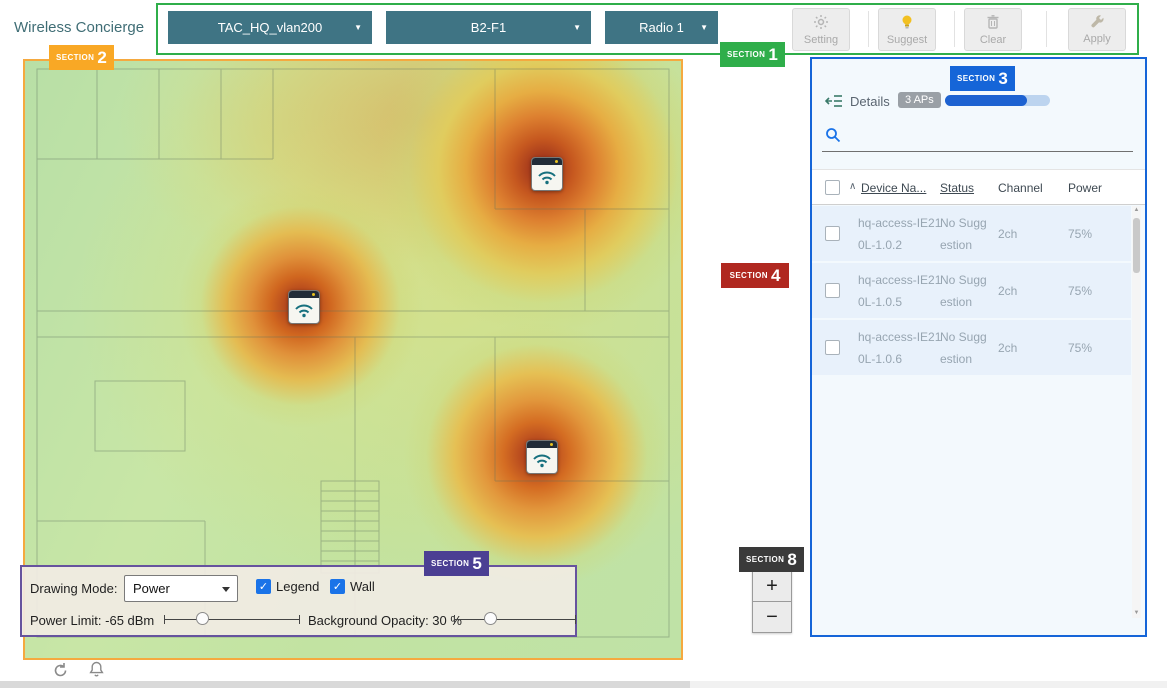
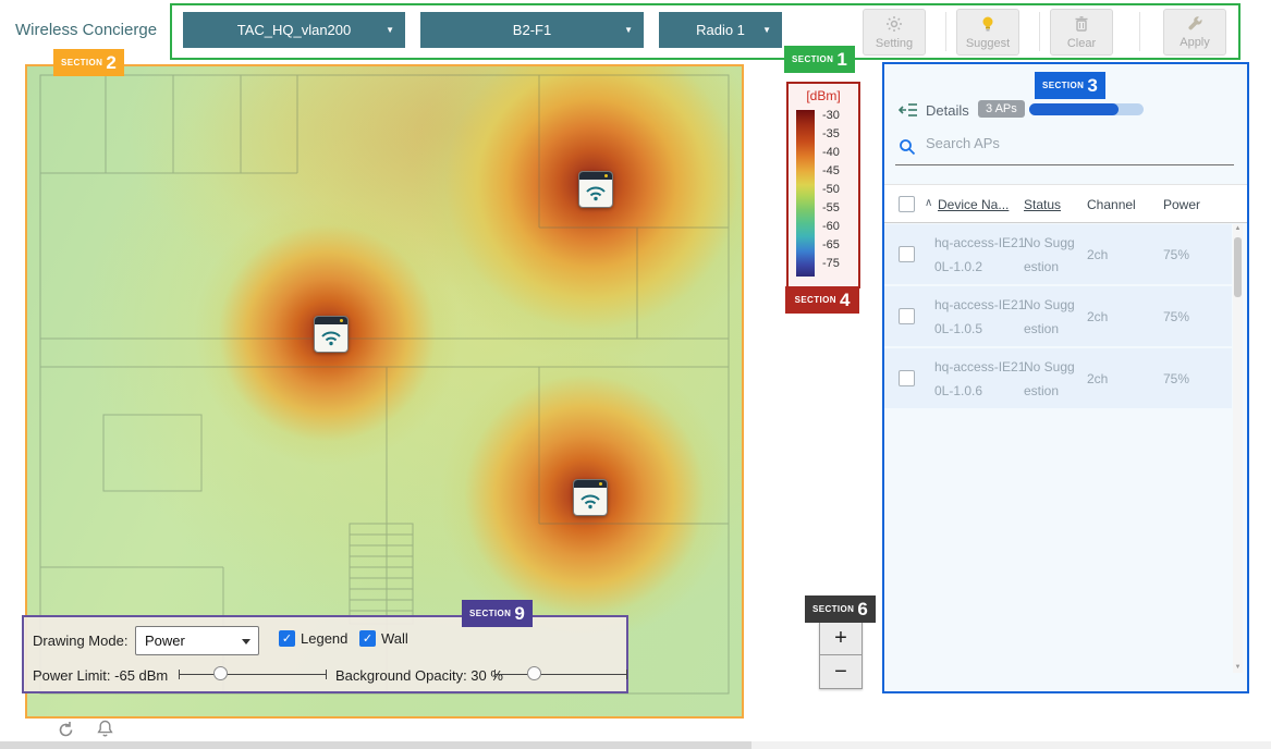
  Wireless Concierge
  TAC_HQ_vlan200
  ▼
  B2-F1
  ▼
  Radio 1
  ▼
  Setting
  Suggest
  Clear
  Apply
  SECTION
  1
  SECTION
  2
  SECTION
  3
  SECTION
  4
  SECTION
- 5
+ 9
  SECTION
- 8
+ 6
+ [dBm]
+ -30
+ -35
+ -40
+ -45
+ -50
+ -55
+ -60
+ -65
+ -75
  Details
  3 APs
+ Search APs
  ∧
  Device Na...
  Status
  Channel
  Power
  hq-access-IE21
  0L-1.0.2
  No Sugg
  estion
  2ch
  75%
  hq-access-IE21
  0L-1.0.5
  No Sugg
  estion
  2ch
  75%
  hq-access-IE21
  0L-1.0.6
  No Sugg
  estion
  2ch
  75%
  Drawing Mode:
  Power
  ✓
  Legend
  ✓
  Wall
  Power Limit: -65 dBm
  Background Opacity: 30 %
  +
  −
